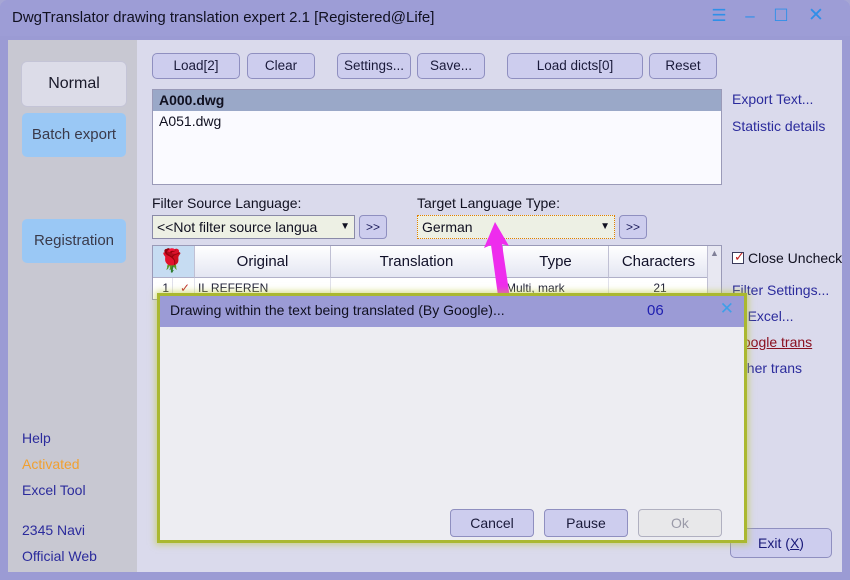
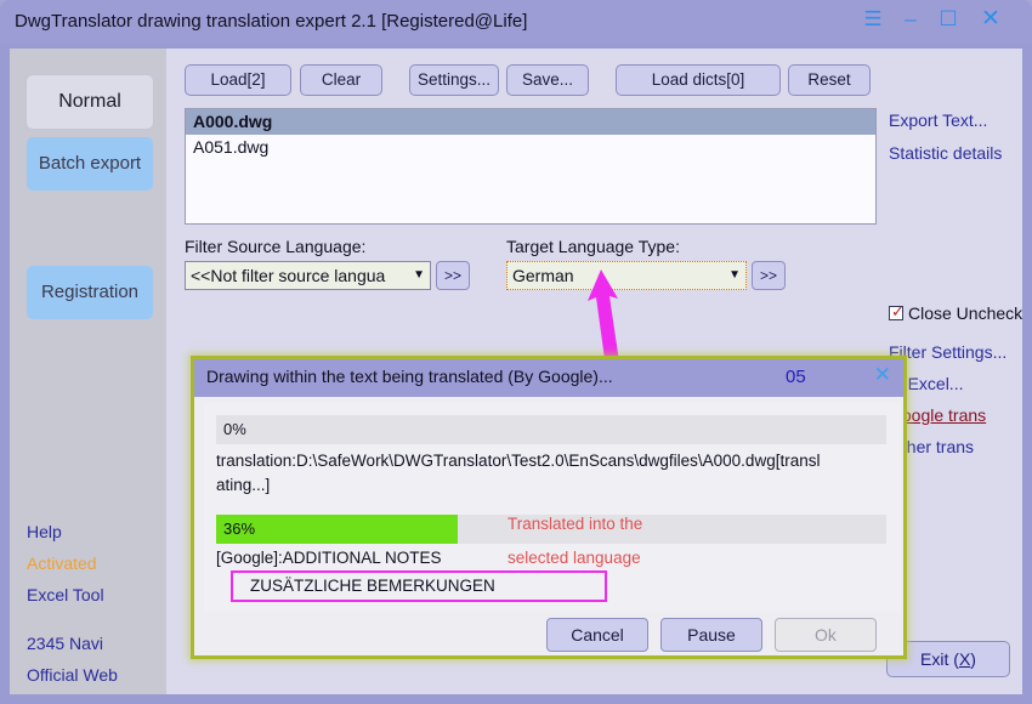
  DwgTranslator drawing translation expert 2.1 [Registered@Life]
  ☰
  –
  ☐
  ✕
  Normal
  Batch export
  Registration
  Help
  Activated
  Excel Tool
  2345 Navi
  Official Web
  Load[2]
  Clear
  Settings...
  Save...
  Load dicts[0]
  Reset
  A000.dwg
  A051.dwg
  Export Text...
  Statistic details
  Filter Source Language:
  Target Language Type:
  <<Not filter source langua
  ▼
  >>
  German
  ▼
  >>
- 🌹
- Original
- Translation
- Type
- Characters
- 1
- ✓
- IL REFEREN
- Multi, mark
- 21
- ▲
  Close Uncheck
  Filter Settings...
  Excel...
  ogle trans
  her trans
  Exit (X)
  Drawing within the text being translated (By Google)...
- 06
+ 05
  ✕
+ 0%
+ translation:D:\SafeWork\DWGTranslator\Test2.0\EnScans\dwgfiles\A000.dwg[transl
+ ating...]
+ 36%
+ Translated into the
+ selected language
+ [Google]:ADDITIONAL NOTES
+ ZUSÄTZLICHE BEMERKUNGEN
  Cancel
  Pause
  Ok
